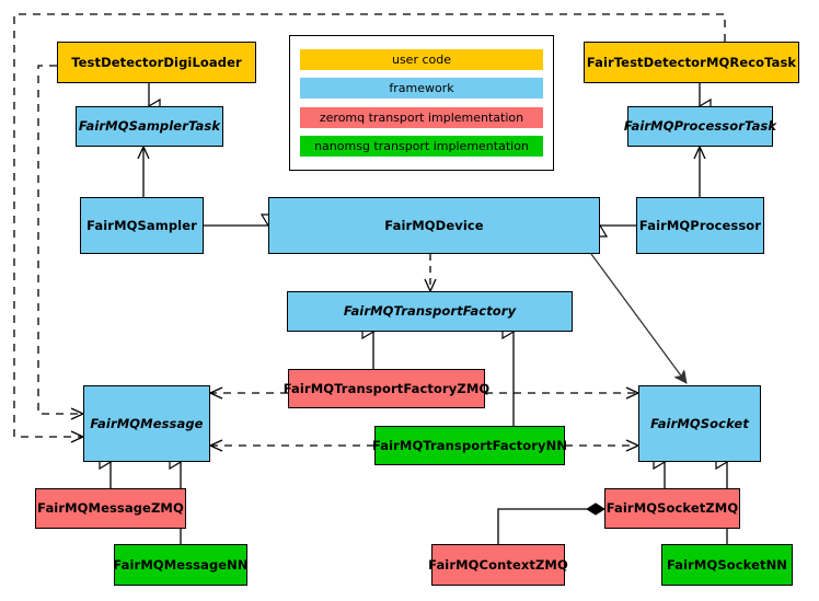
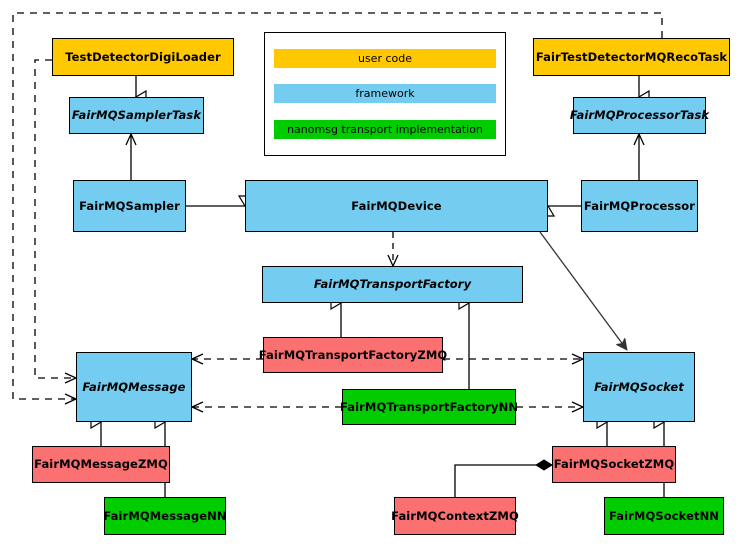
  user code
  framework
- zeromq transport implementation
  nanomsg transport implementation
  TestDetectorDigiLoader
  FairTestDetectorMQRecoTask
  FairMQSamplerTask
  FairMQProcessorTask
  FairMQSampler
  FairMQDevice
  FairMQProcessor
  FairMQTransportFactory
  FairMQTransportFactoryZMQ
  FairMQTransportFactoryNN
  FairMQMessage
  FairMQSocket
  FairMQMessageZMQ
  FairMQMessageNN
  FairMQContextZMQ
  FairMQSocketZMQ
  FairMQSocketNN
